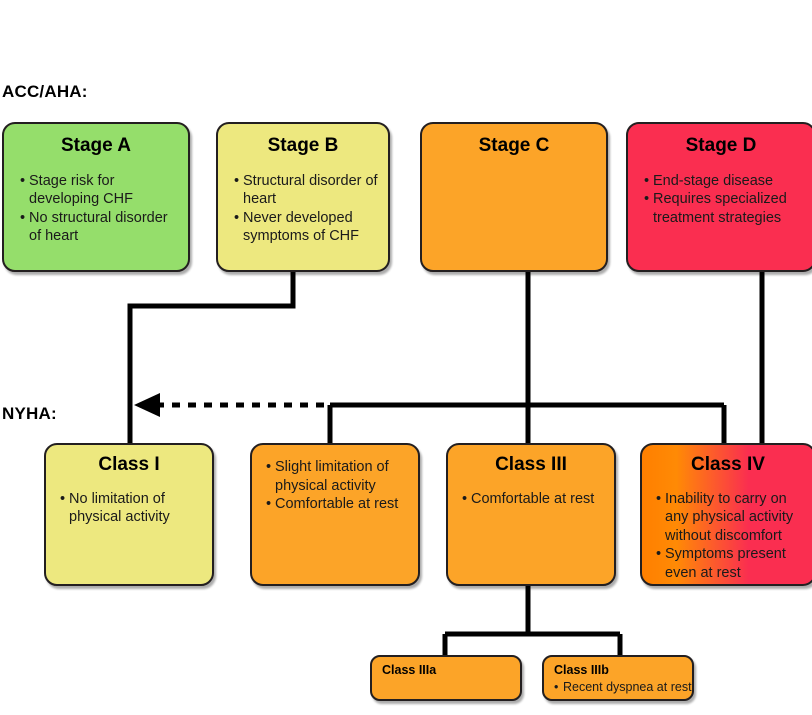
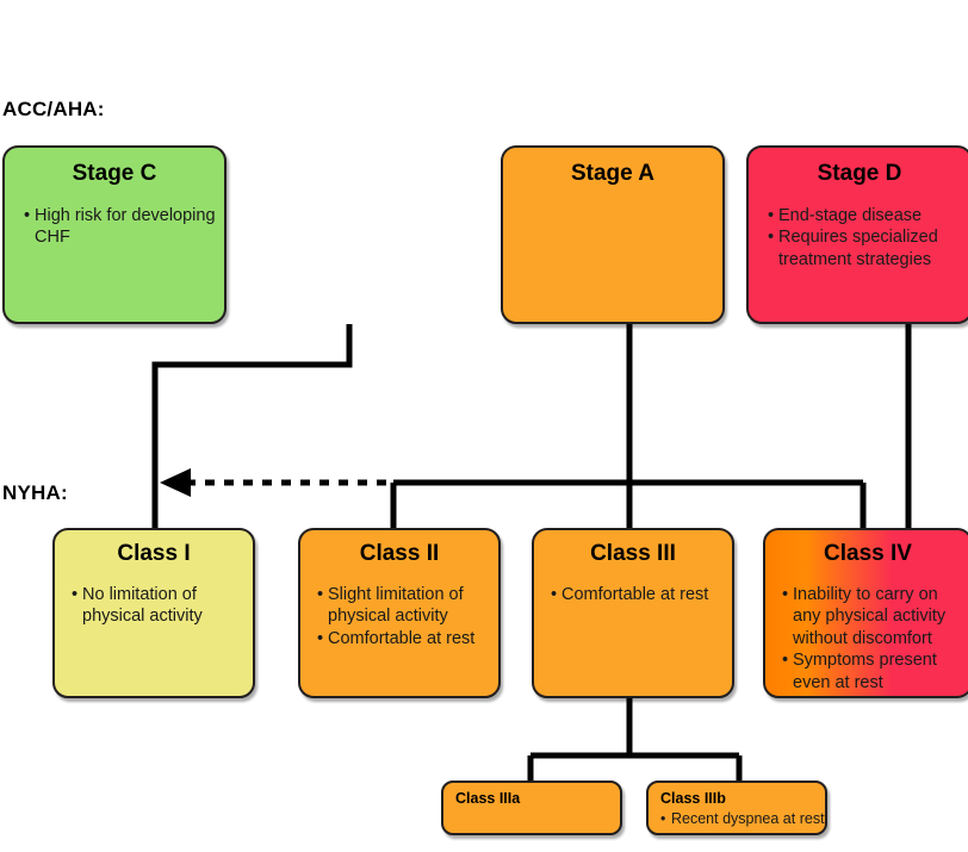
  ACC/AHA:
  NYHA:
- Stage A
+ Stage C
- Stage risk for developing CHF
+ High risk for developing CHF
- No structural disorder of heart
- Stage B
- Structural disorder of heart
- Never developed symptoms of CHF
- Stage C
+ Stage A
  Stage D
  End-stage disease
  Requires specialized treatment strategies
  Class I
  No limitation of physical activity
+ Class II
  Slight limitation of physical activity
  Comfortable at rest
  Class III
  Comfortable at rest
  Class IV
  Inability to carry on any physical activity without discomfort
  Symptoms present even at rest
  Class IIIa
  Class IIIb
  Recent dyspnea at rest
